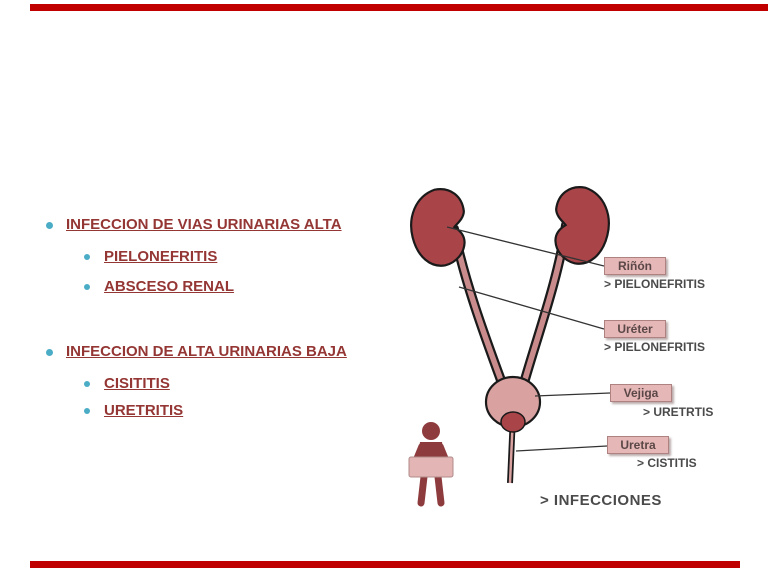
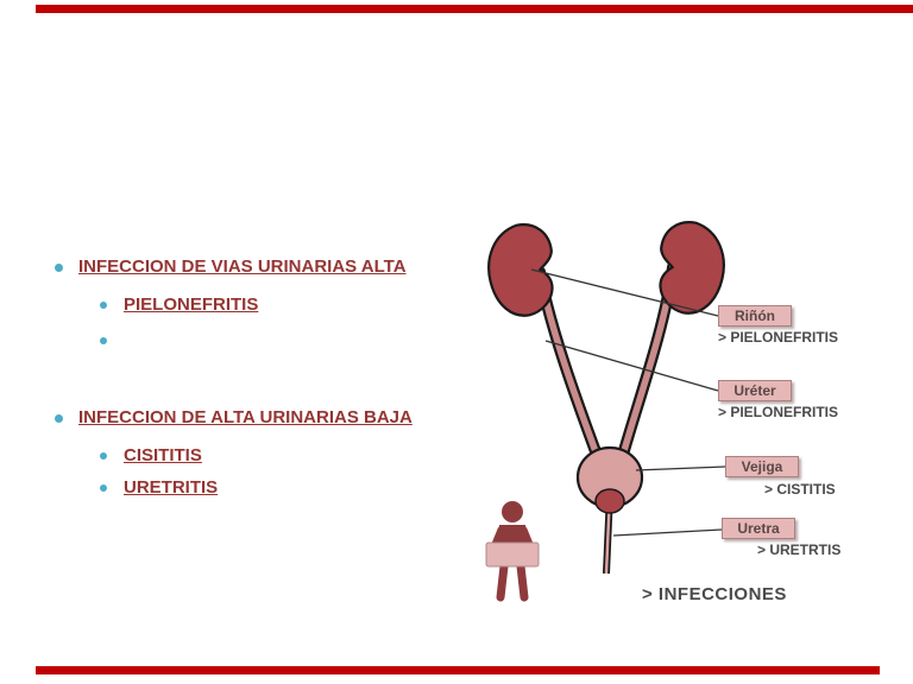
  INFECCION DE VIAS URINARIAS ALTA
  PIELONEFRITIS
- ABSCESO RENAL
  INFECCION DE ALTA URINARIAS BAJA
  CISITITIS
  URETRITIS
  Riñón
  > PIELONEFRITIS
  Uréter
  > PIELONEFRITIS
  Vejiga
- > URETRTIS
+ > CISTITIS
  Uretra
- > CISTITIS
+ > URETRTIS
  > INFECCIONES
